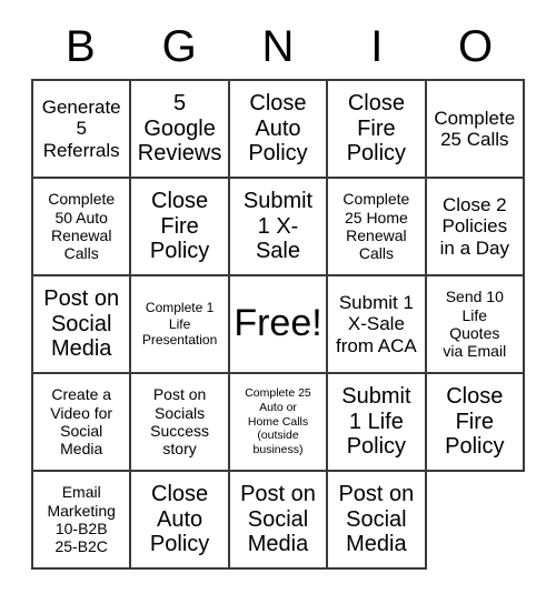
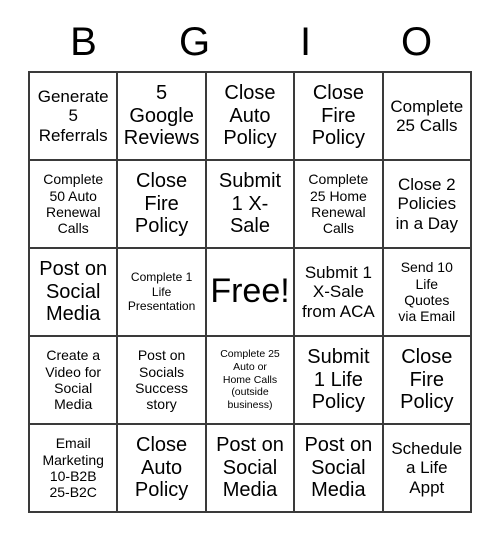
  B
  G
- N
  I
  O
  Generate
  5
  Referrals
  5
  Google
  Reviews
  Close
  Auto
  Policy
  Close
  Fire
  Policy
  Complete
  25 Calls
  Complete
  50 Auto
  Renewal
  Calls
  Close
  Fire
  Policy
  Submit
  1 X-
  Sale
  Complete
  25 Home
  Renewal
  Calls
  Close 2
  Policies
  in a Day
  Post on
  Social
  Media
  Complete 1
  Life
  Presentation
  Free!
  Submit 1
  X-Sale
  from ACA
  Send 10
  Life
  Quotes
  via Email
  Create a
  Video for
  Social
  Media
  Post on
  Socials
  Success
  story
  Complete 25
  Auto or
  Home Calls
  (outside
  business)
  Submit
  1 Life
  Policy
  Close
  Fire
  Policy
  Email
  Marketing
  10-B2B
  25-B2C
  Close
  Auto
  Policy
  Post on
  Social
  Media
  Post on
  Social
  Media
+ Schedule
+ a Life
+ Appt
